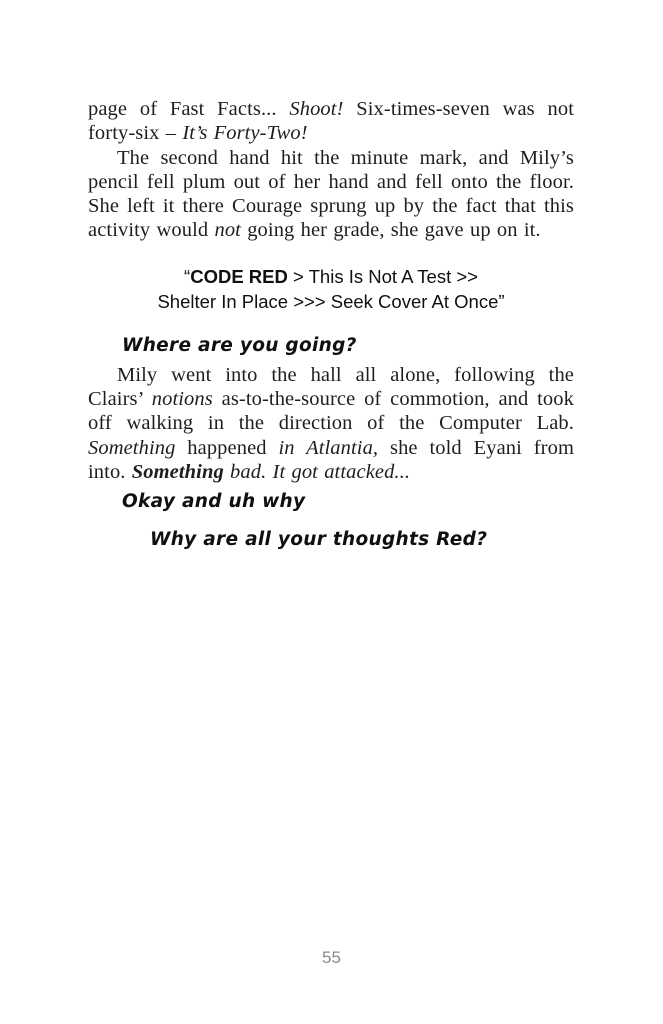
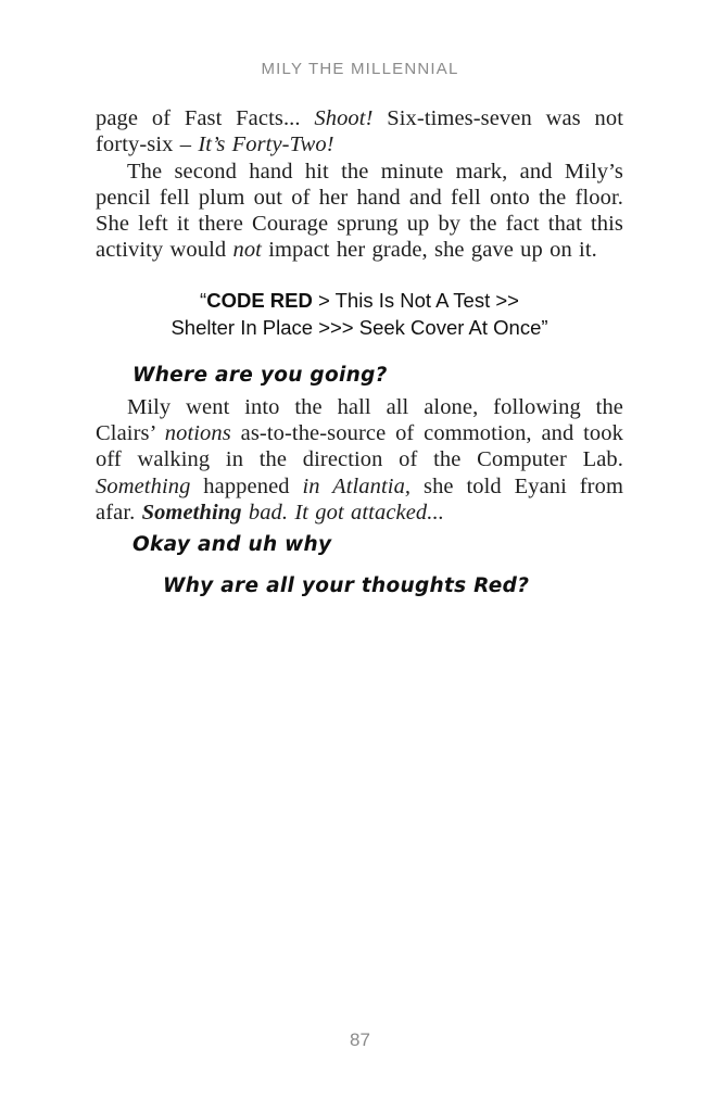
+ MILY THE MILLENNIAL
  page of Fast Facts... Shoot! Six-times-seven was not forty-six – It’s Forty-Two!
- The second hand hit the minute mark, and Mily’s pencil fell plum out of her hand and fell onto the floor. She left it there Courage sprung up by the fact that this activity would not going her grade, she gave up on it.
+ The second hand hit the minute mark, and Mily’s pencil fell plum out of her hand and fell onto the floor. She left it there Courage sprung up by the fact that this activity would not impact her grade, she gave up on it.
  “CODE RED > This Is Not A Test >>
  Shelter In Place >>> Seek Cover At Once”
  Where are you going?
- Mily went into the hall all alone, following the Clairs’ notions as-to-the-source of commotion, and took off walking in the direction of the Computer Lab. Something happened in Atlantia, she told Eyani from into. Something bad. It got attacked...
+ Mily went into the hall all alone, following the Clairs’ notions as-to-the-source of commotion, and took off walking in the direction of the Computer Lab. Something happened in Atlantia, she told Eyani from afar. Something bad. It got attacked...
  Okay and uh why
  Why are all your thoughts Red?
- 55
+ 87
